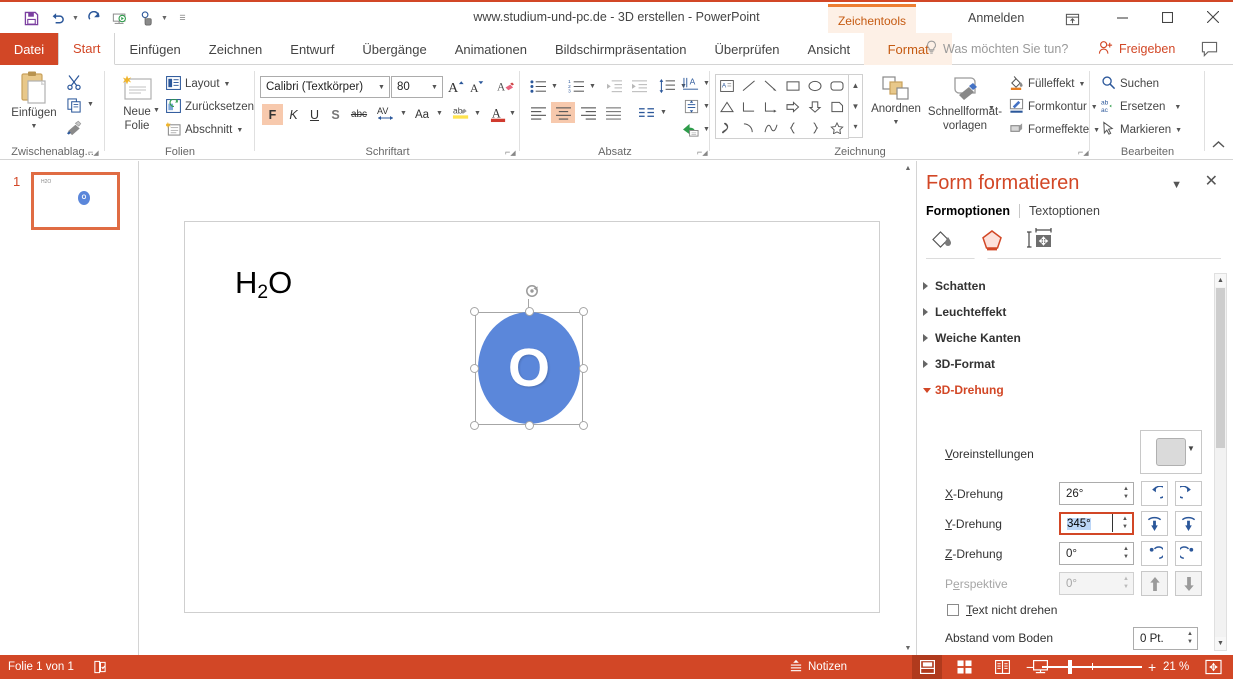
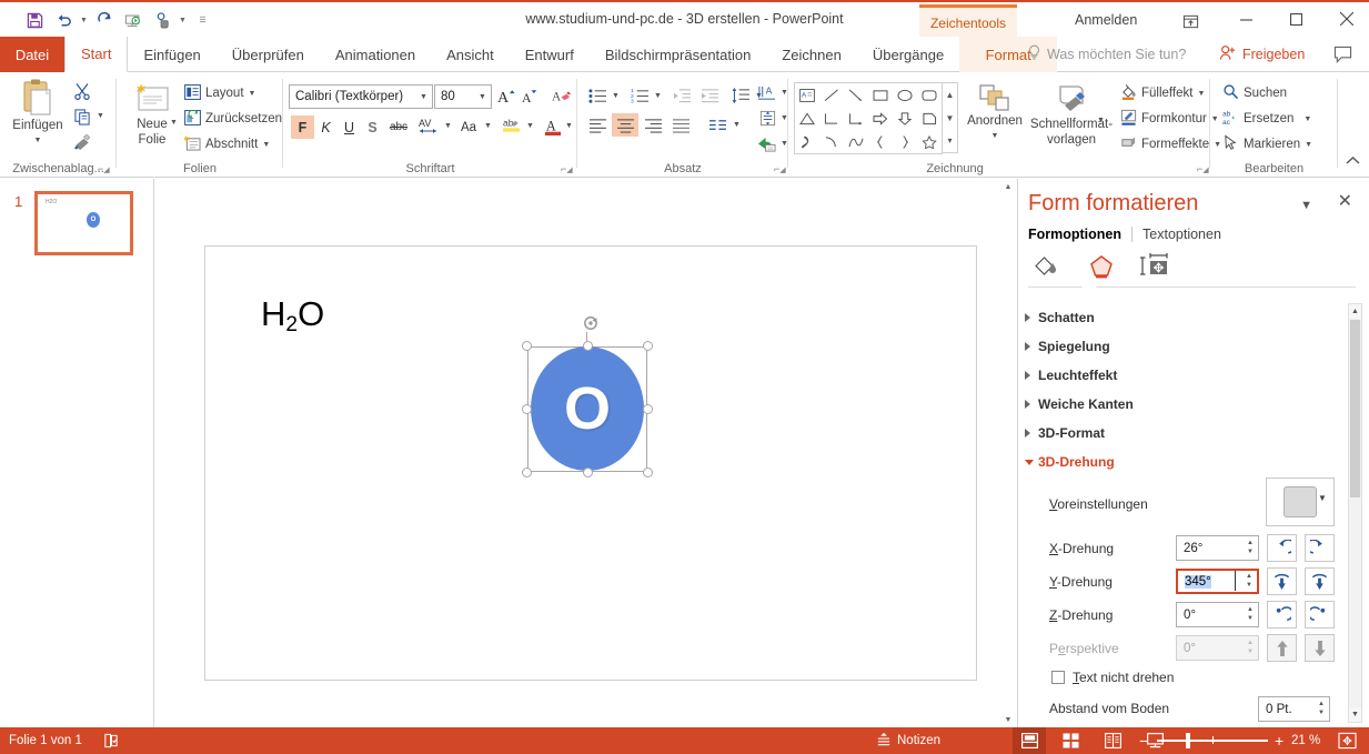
  www.studium-und-pc.de - 3D erstellen - PowerPoint
  Zeichentools
  Anmelden
  Datei
  Start
  Einfügen
- Zeichnen
+ Überprüfen
- Entwurf
+ Animationen
- Übergänge
+ Ansicht
- Animationen
+ Entwurf
  Bildschirmpräsentation
- Überprüfen
+ Zeichnen
- Ansicht
+ Übergänge
  Format
  Was möchten Sie tun?
  Freigeben
  Einfügen
  Zwischenablag...
  Neue Folie
  Layout
  Zurücksetzen
  Abschnitt
  Folien
  Calibri (Textkörper)
  80
  A
  A
  A
  F
  K
  U
  S
  abc
  AV
  Aa
  ab
  A
  Schriftart
  A
  Absatz
  ▲
  ▼
  ▾
  Anordnen
  Schnellformat-vorlagen
  Fülleffekt
  Formkontur
  Formeffekte
  Zeichnung
  Suchen
  Ersetzen
  Markieren
  Bearbeiten
  1
  H2O
  O
  Form formatieren
  ▼
  ✕
  Formoptionen
  Textoptionen
  Schatten
+ Spiegelung
  Leuchteffekt
  Weiche Kanten
  3D-Format
  3D-Drehung
  ▼
  Voreinstellungen
  X-Drehung
  26°
  Y-Drehung
  345°
  Z-Drehung
  0°
  Perspektive
  0°
  Text nicht drehen
  Abstand vom Boden
  0 Pt.
  Folie 1 von 1
  Notizen
  −
  +
  21 %
